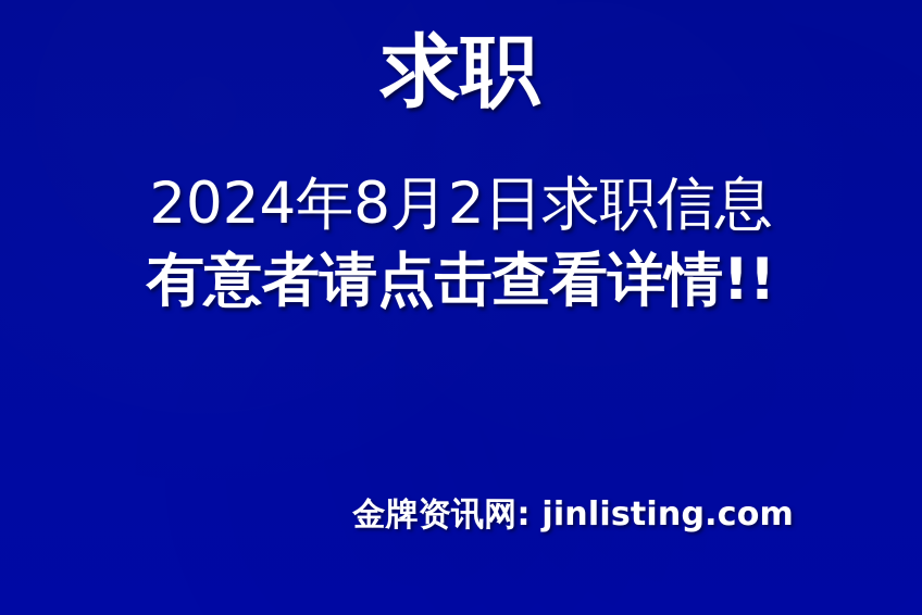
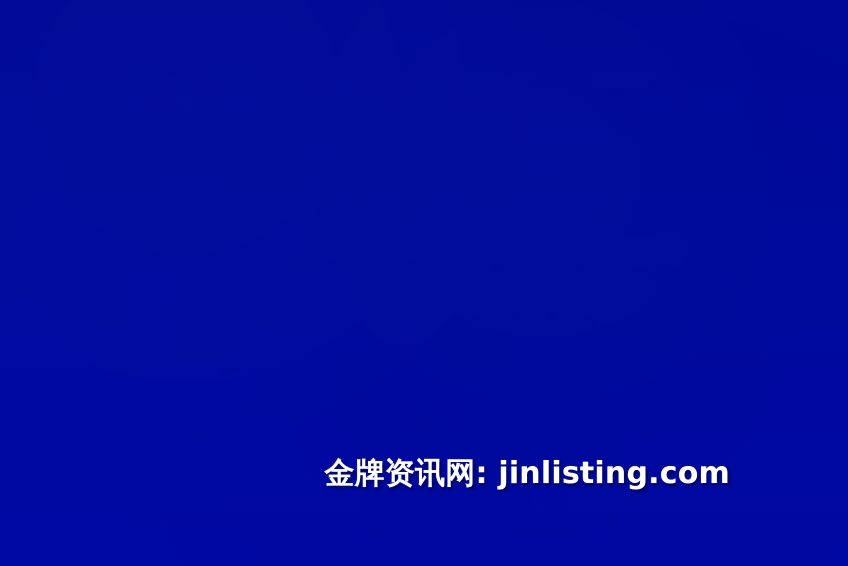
- 求职
- 2024年8月2日求职信息
- 有意者请点击查看详情!!
  金牌资讯网: jinlisting.com
